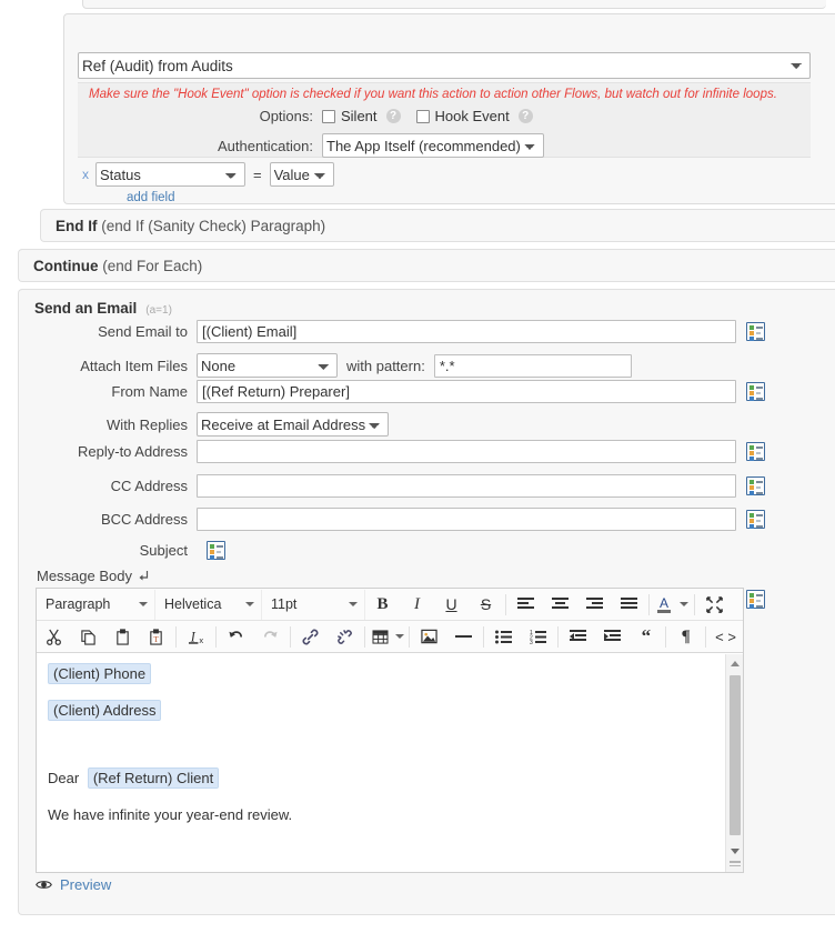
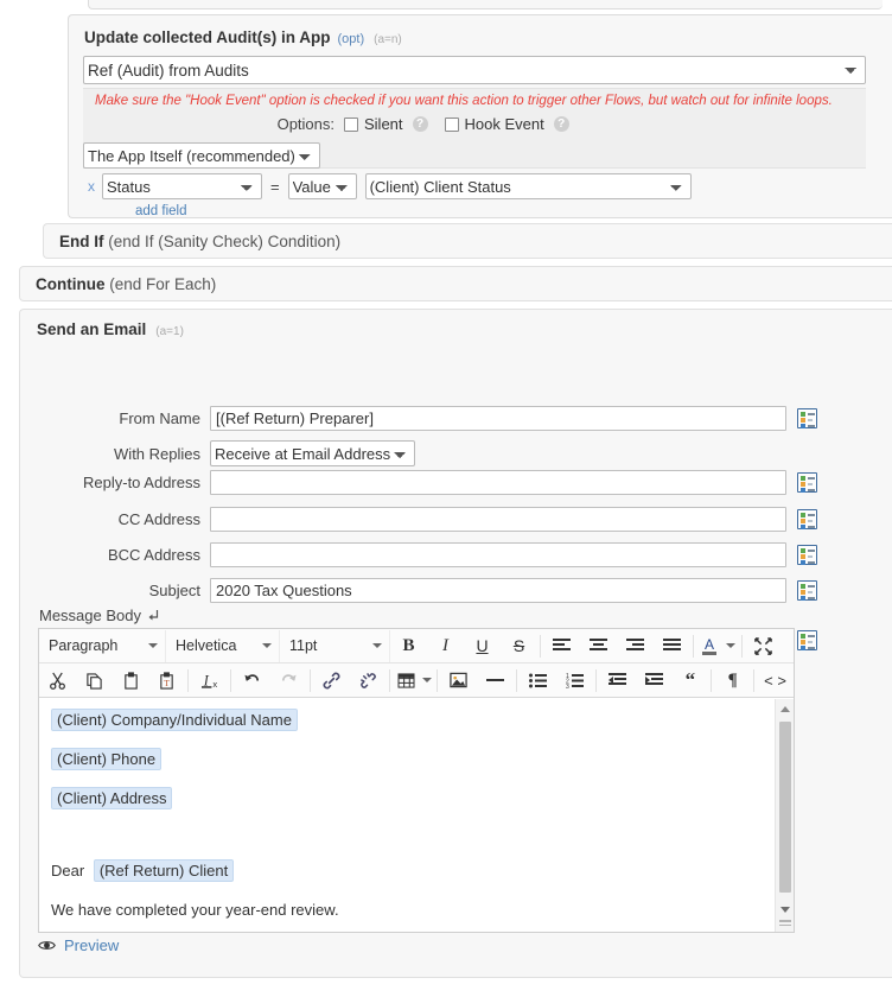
+ Update collected Audit(s) in App (opt) (a=n)
  Ref (Audit) from Audits
- Make sure the "Hook Event" option is checked if you want this action to action other Flows, but watch out for infinite loops.
+ Make sure the "Hook Event" option is checked if you want this action to trigger other Flows, but watch out for infinite loops.
  Options:
  Silent
  ?
  Hook Event
  ?
- Authentication:
  The App Itself (recommended)
  x
  Status
  =
  Value
+ (Client) Client Status
  add field
- End If (end If (Sanity Check) Paragraph)
+ End If (end If (Sanity Check) Condition)
  Continue (end For Each)
  Send an Email (a=1)
- Send Email to
- [(Client) Email]
- Attach Item Files
- None
- with pattern:
- *.*
  From Name
  [(Ref Return) Preparer]
  With Replies
  Receive at Email Address
  Reply-to Address
  CC Address
  BCC Address
  Subject
+ 2020 Tax Questions
  Message Body
  Paragraph
  Helvetica
  11pt
  B
  I
  U
  S
  A
  T
  I
  x
  “
  ¶
  < >
+ (Client) Company/Individual Name
  (Client) Phone
  (Client) Address
  Dear (Ref Return) Client
- We have infinite your year-end review.
+ We have completed your year-end review.
  Preview
